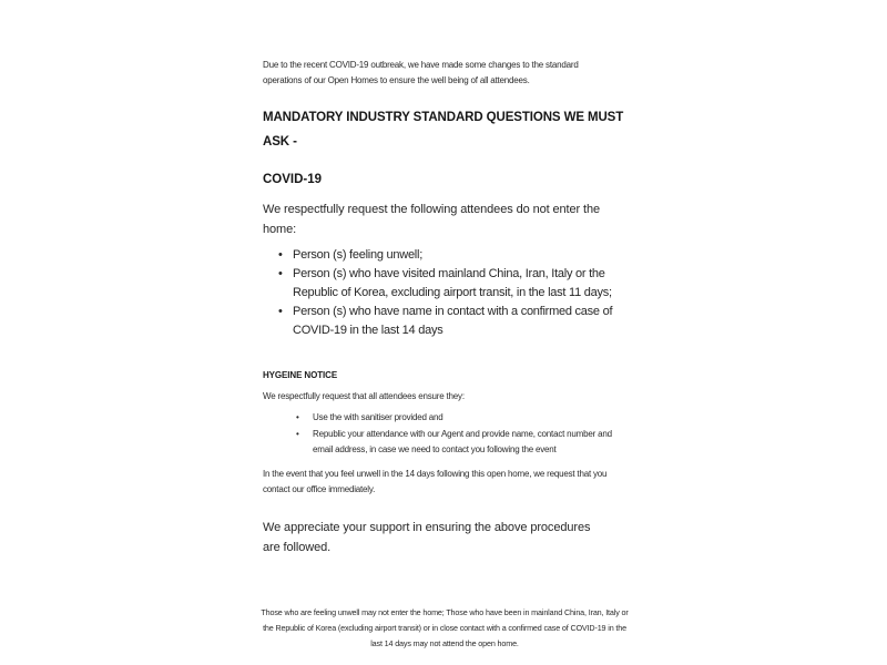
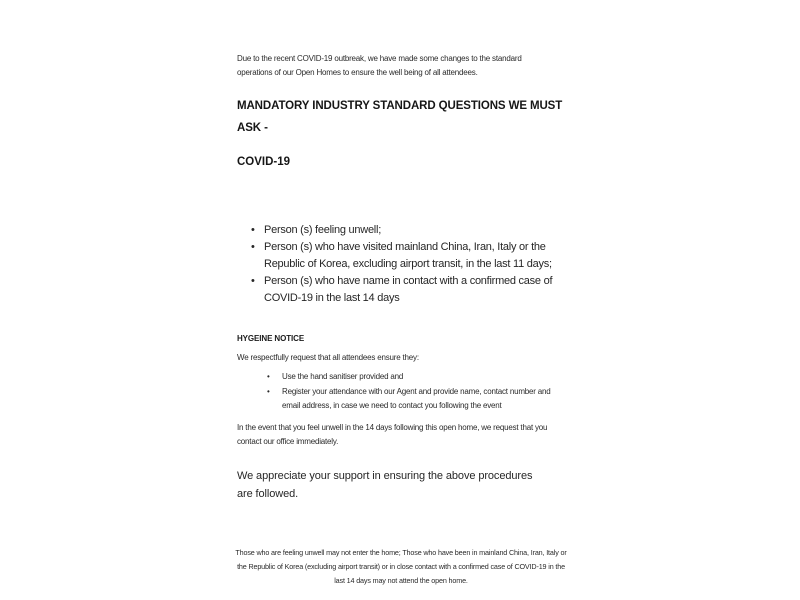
  Due to the recent COVID-19 outbreak, we have made some changes to the standard operations of our Open Homes to ensure the well being of all attendees.
  MANDATORY INDUSTRY STANDARD QUESTIONS WE MUST
  ASK -
  COVID-19
- We respectfully request the following attendees do not enter the home:
  Person (s) feeling unwell;
  Person (s) who have visited mainland China, Iran, Italy or the Republic of Korea, excluding airport transit, in the last 11 days;
  Person (s) who have name in contact with a confirmed case of COVID-19 in the last 14 days
  HYGEINE NOTICE
  We respectfully request that all attendees ensure they:
- Use the with sanitiser provided and
+ Use the hand sanitiser provided and
- Republic your attendance with our Agent and provide name, contact number and email address, in case we need to contact you following the event
+ Register your attendance with our Agent and provide name, contact number and email address, in case we need to contact you following the event
  In the event that you feel unwell in the 14 days following this open home, we request that you contact our office immediately.
  We appreciate your support in ensuring the above procedures are followed.
  Those who are feeling unwell may not enter the home; Those who have been in mainland China, Iran, Italy or the Republic of Korea (excluding airport transit) or in close contact with a confirmed case of COVID-19 in the last 14 days may not attend the open home.
